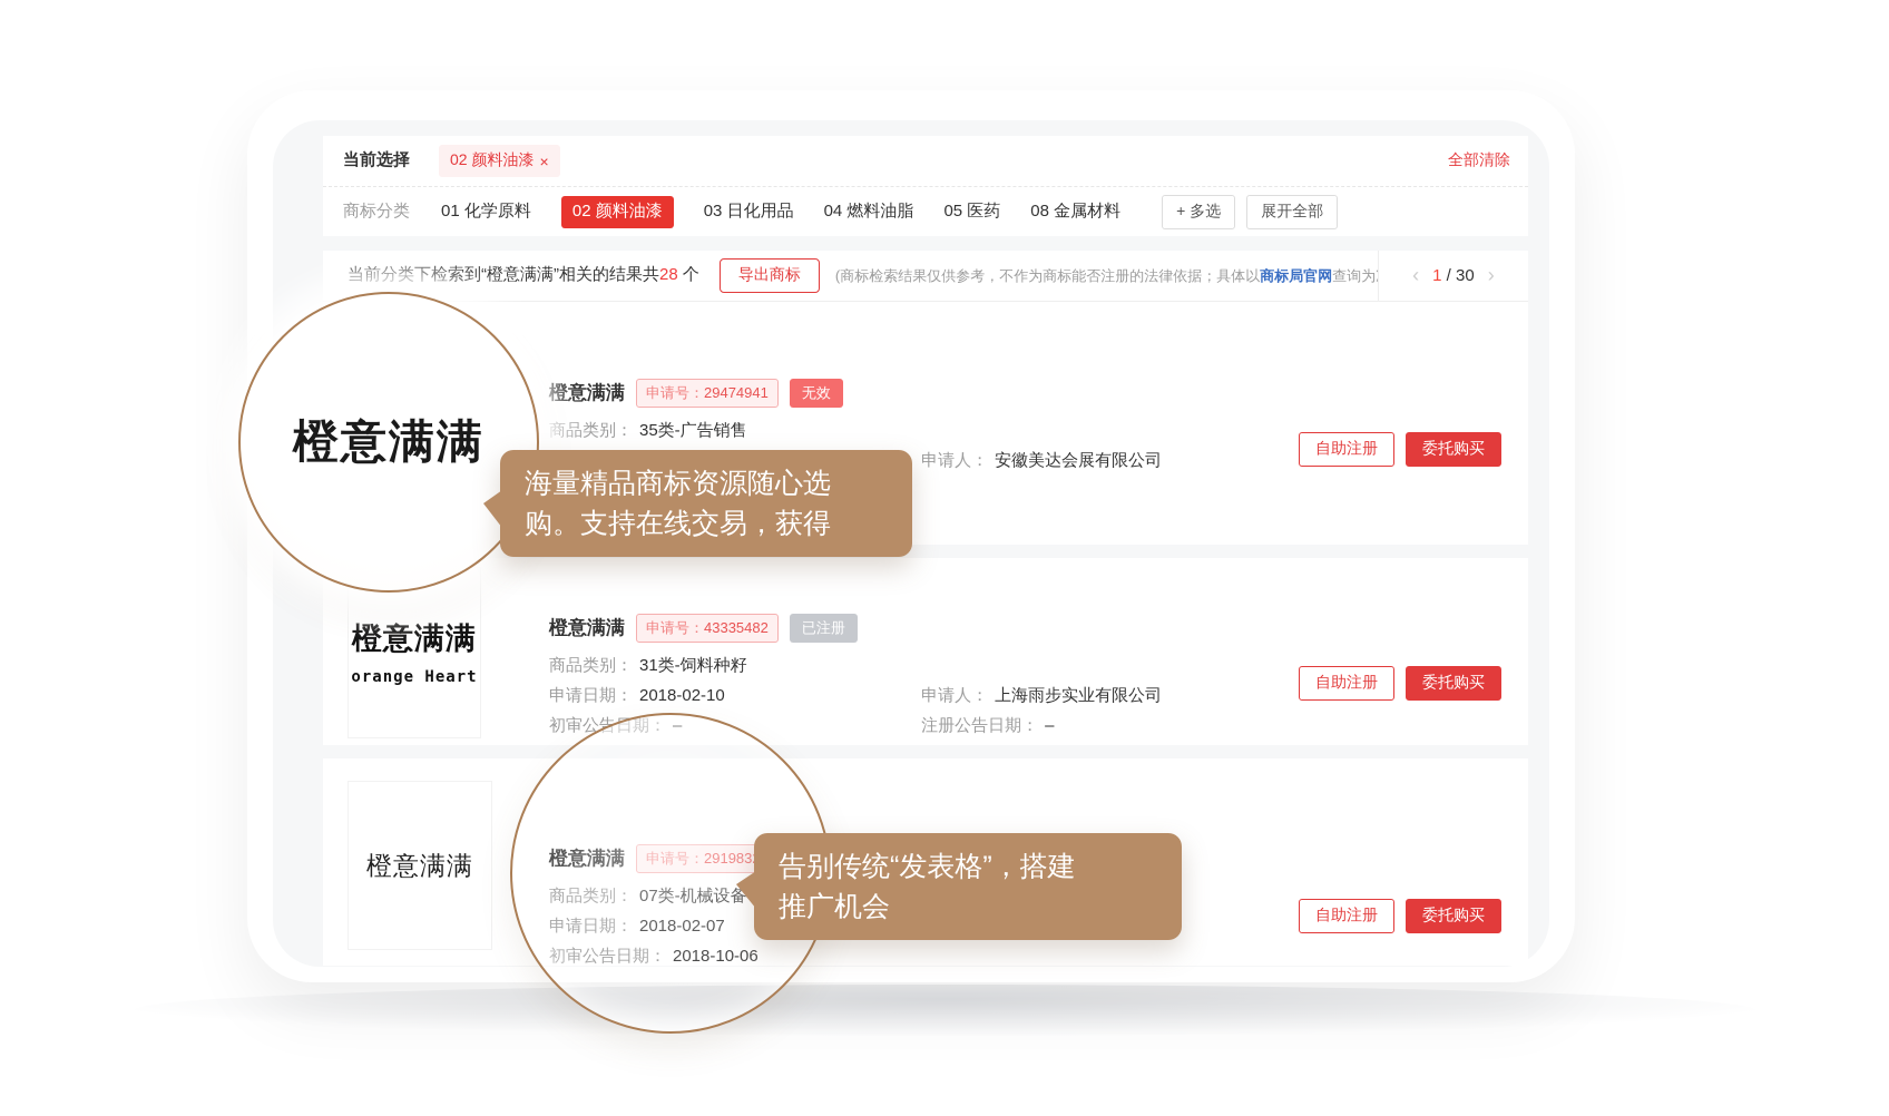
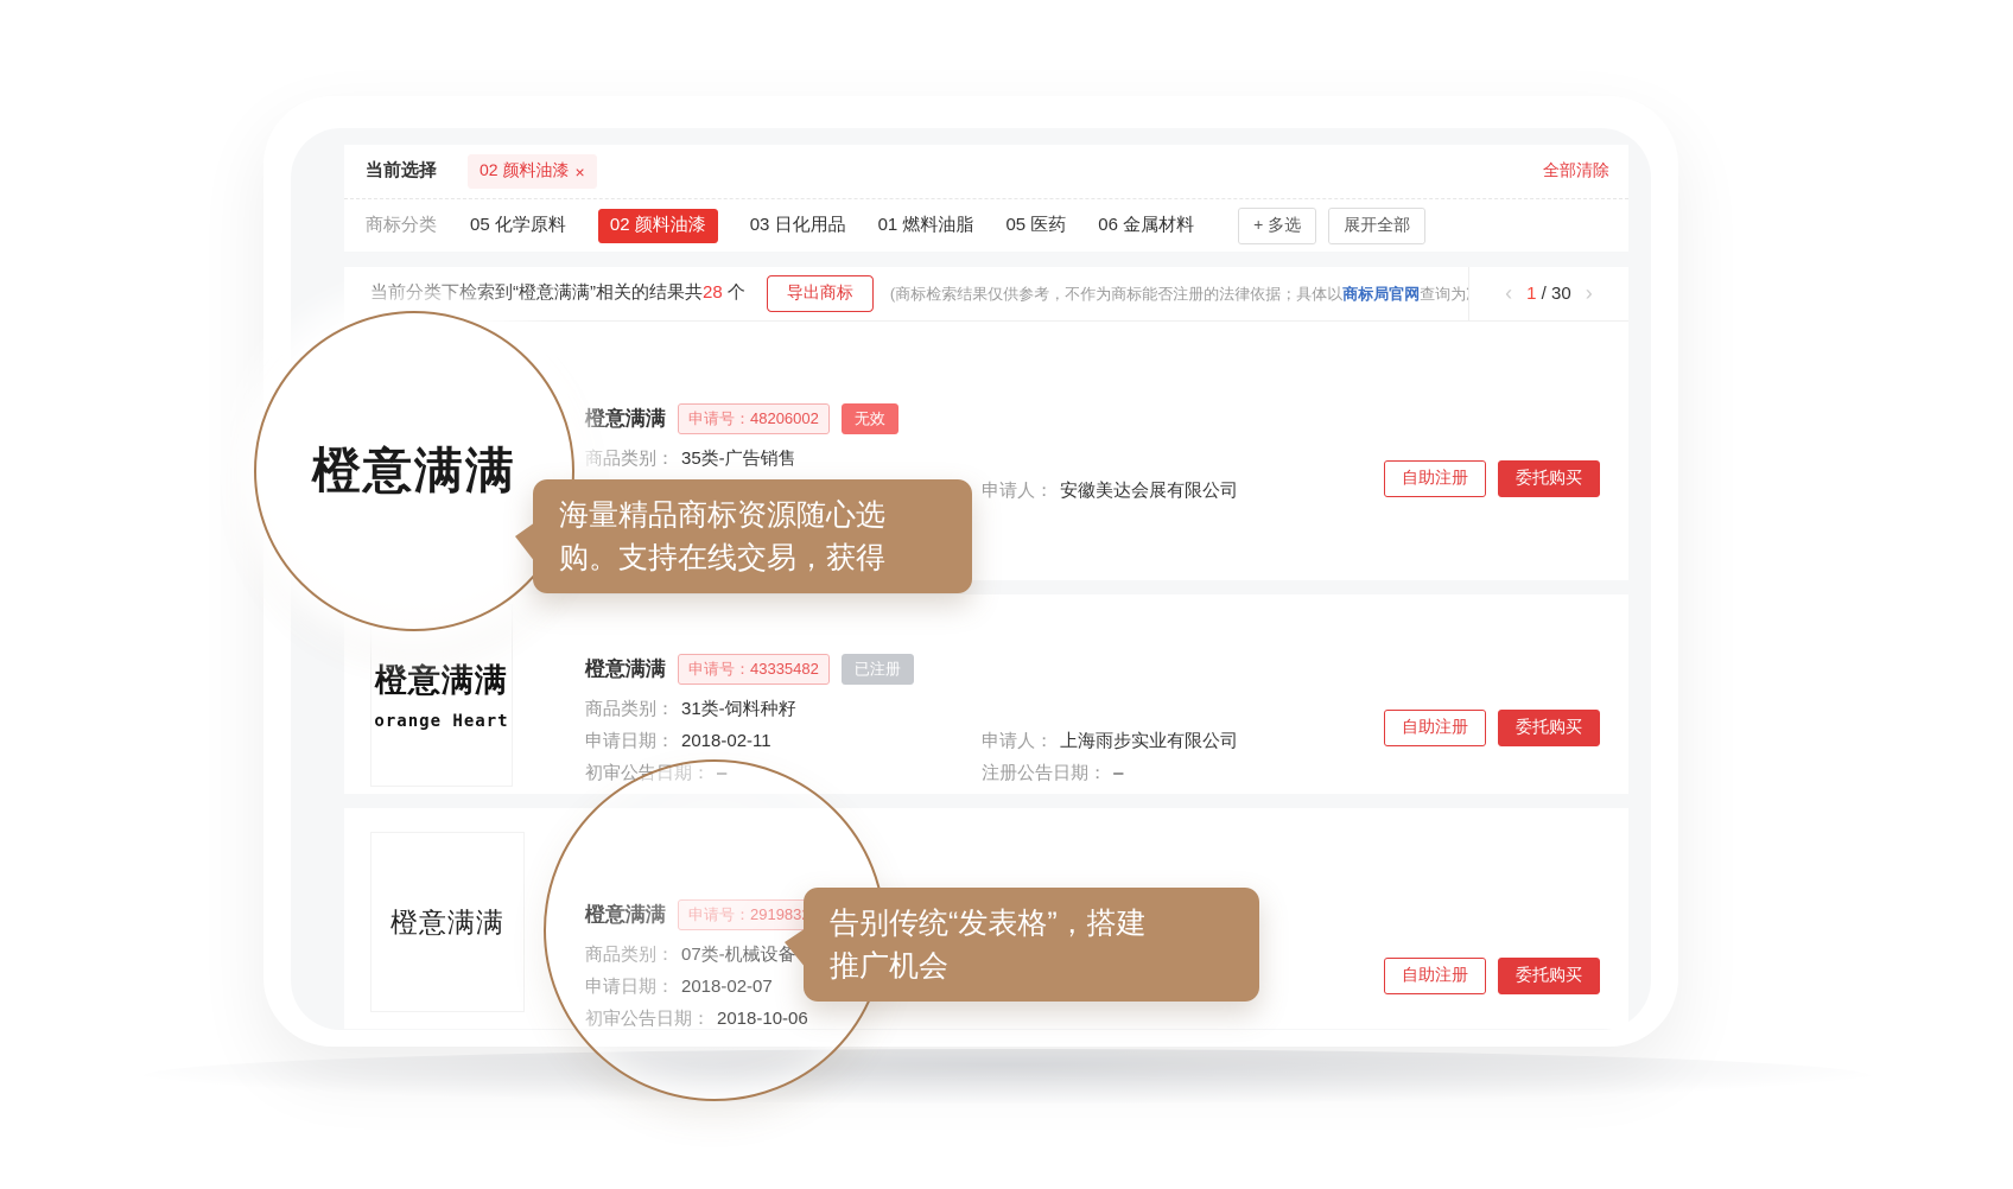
  当前选择
  02 颜料油漆
  ×
  全部清除
  商标分类
- 01 化学原料
+ 05 化学原料
  02 颜料油漆
  03 日化用品
- 04 燃料油脂
+ 01 燃料油脂
  05 医药
- 08 金属材料
+ 06 金属材料
  + 多选
  展开全部
  当前分类下检索到“橙意满满”相关的结果共28 个
  导出商标
  (商标检索结果仅供参考，不作为商标能否注册的法律依据；具体以商标局官网查询为
  ‹
  1 / 30
  ›
  橙意满满
- 申请号：29474941
+ 申请号：48206002
  无效
  商品类别： 35类-广告销售
  自助注册
  委托购买
  橙意满满
  orange Heart
  橙意满满
  申请号：43335482
  已注册
  商品类别： 31类-饲料种籽
- 申请日期： 2018-02-10 申请人： 上海雨步实业有限公司
+ 申请日期： 2018-02-11 申请人： 上海雨步实业有限公司
  自助注册
  委托购买
  橙意满满
  自助注册
  委托购买
  橙意满满
  海量精品商标资源随心选
  购。支持在线交易，获得
  告别传统“发表格”，搭建
  推广机会
